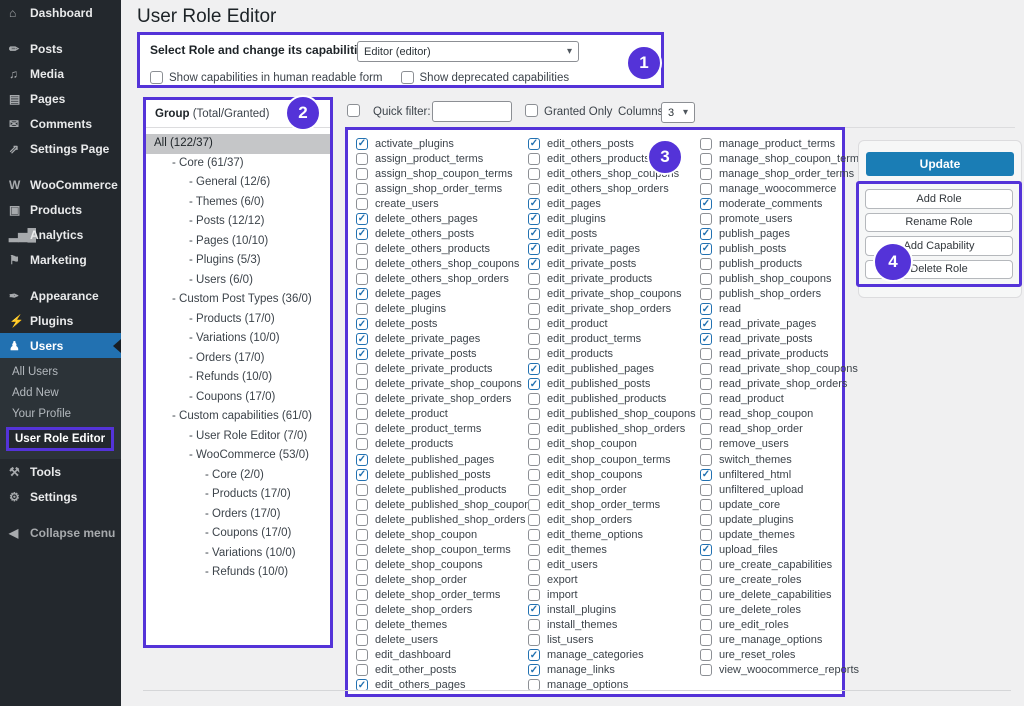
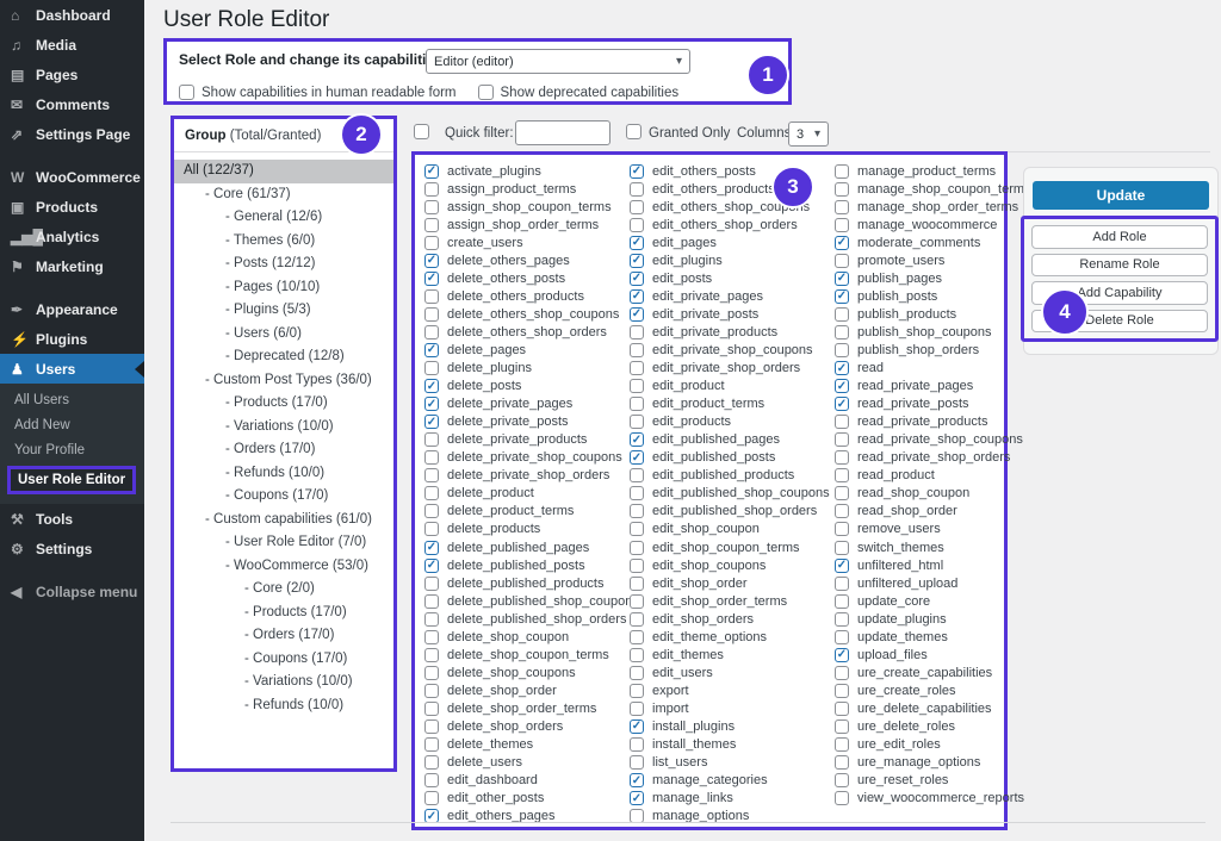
  ⌂
  Dashboard
- ✏
- Posts
  ♫
  Media
  ▤
  Pages
  ✉
  Comments
  ⇗
  Settings Page
  W
  WooCommerce
  ▣
  Products
  Analytics
  ⚑
  Marketing
  ✒
  Appearance
  ⚡
  Plugins
  ♟
  Users
  All Users
  Add New
  Your Profile
  User Role Editor
  ⚒
  Tools
  ⚙
  Settings
  ◀
  Collapse menu
  User Role Editor
  Select Role and change its capabiliti
  Editor (editor)
  ▾
  Show capabilities in human readable form
  Show deprecated capabilities
  1
  Quick filter:
  Granted Only
  Column
  3
  ▾
  Group (Total/Granted)
  All (122/37)
  - Core (61/37)
  - General (12/6)
  - Themes (6/0)
  - Posts (12/12)
  - Pages (10/10)
  - Plugins (5/3)
  - Users (6/0)
+ - Deprecated (12/8)
  - Custom Post Types (36/0)
  - Products (17/0)
  - Variations (10/0)
  - Orders (17/0)
  - Refunds (10/0)
  - Coupons (17/0)
  - Custom capabilities (61/0)
  - User Role Editor (7/0)
  - WooCommerce (53/0)
  - Core (2/0)
  - Products (17/0)
  - Orders (17/0)
  - Coupons (17/0)
  - Variations (10/0)
  - Refunds (10/0)
  2
  ✓
  activate_plugins
  assign_product_terms
  assign_shop_coupon_terms
  assign_shop_order_terms
  create_users
  ✓
  delete_others_pages
  ✓
  delete_others_posts
  delete_others_products
  delete_others_shop_coupons
  delete_others_shop_orders
  ✓
  delete_pages
  delete_plugins
  ✓
  delete_posts
  ✓
  delete_private_pages
  ✓
  delete_private_posts
  delete_private_products
  delete_private_shop_coupons
  delete_private_shop_orders
  delete_product
  delete_product_terms
  delete_products
  ✓
  delete_published_pages
  ✓
  delete_published_posts
  delete_published_products
  delete_published_shop_coupo
  delete_published_shop_orders
  delete_shop_coupon
  delete_shop_coupon_terms
  delete_shop_coupons
  delete_shop_order
  delete_shop_order_terms
  delete_shop_orders
  delete_themes
  delete_users
  edit_dashboard
  edit_other_posts
  ✓
  edit_others_pages
  ✓
  edit_others_posts
  edit_others_product
  edit_others_shop_cous
  edit_others_shop_orders
  ✓
  edit_pages
  ✓
  edit_plugins
  ✓
  edit_posts
  ✓
  edit_private_pages
  ✓
  edit_private_posts
  edit_private_products
  edit_private_shop_coupons
  edit_private_shop_orders
  edit_product
  edit_product_terms
  edit_products
  ✓
  edit_published_pages
  ✓
  edit_published_posts
  edit_published_products
  edit_published_shop_coupons
  edit_published_shop_orders
  edit_shop_coupon
  edit_shop_coupon_terms
  edit_shop_coupons
  edit_shop_order
  edit_shop_order_terms
  edit_shop_orders
  edit_theme_options
  edit_themes
  edit_users
  export
  import
  ✓
  install_plugins
  install_themes
  list_users
  ✓
  manage_categories
  ✓
  manage_links
  manage_options
  manage_product_terms
  manage_shop_coupon_term
  manage_shop_order_terms
  manage_woocommerce
  ✓
  moderate_comments
  promote_users
  ✓
  publish_pages
  ✓
  publish_posts
  publish_products
  publish_shop_coupons
  publish_shop_orders
  ✓
  read
  ✓
  read_private_pages
  ✓
  read_private_posts
  read_private_products
  read_private_shop_coupons
  read_private_shop_orders
  read_product
  read_shop_coupon
  read_shop_order
  remove_users
  switch_themes
  ✓
  unfiltered_html
  unfiltered_upload
  update_core
  update_plugins
  update_themes
  ✓
  upload_files
  ure_create_capabilities
  ure_create_roles
  ure_delete_capabilities
  ure_delete_roles
  ure_edit_roles
  ure_manage_options
  ure_reset_roles
  view_woocommerce_reports
  3
  Update
  Add Role
  Rename Role
  Add Capability
  Delete Role
  4
